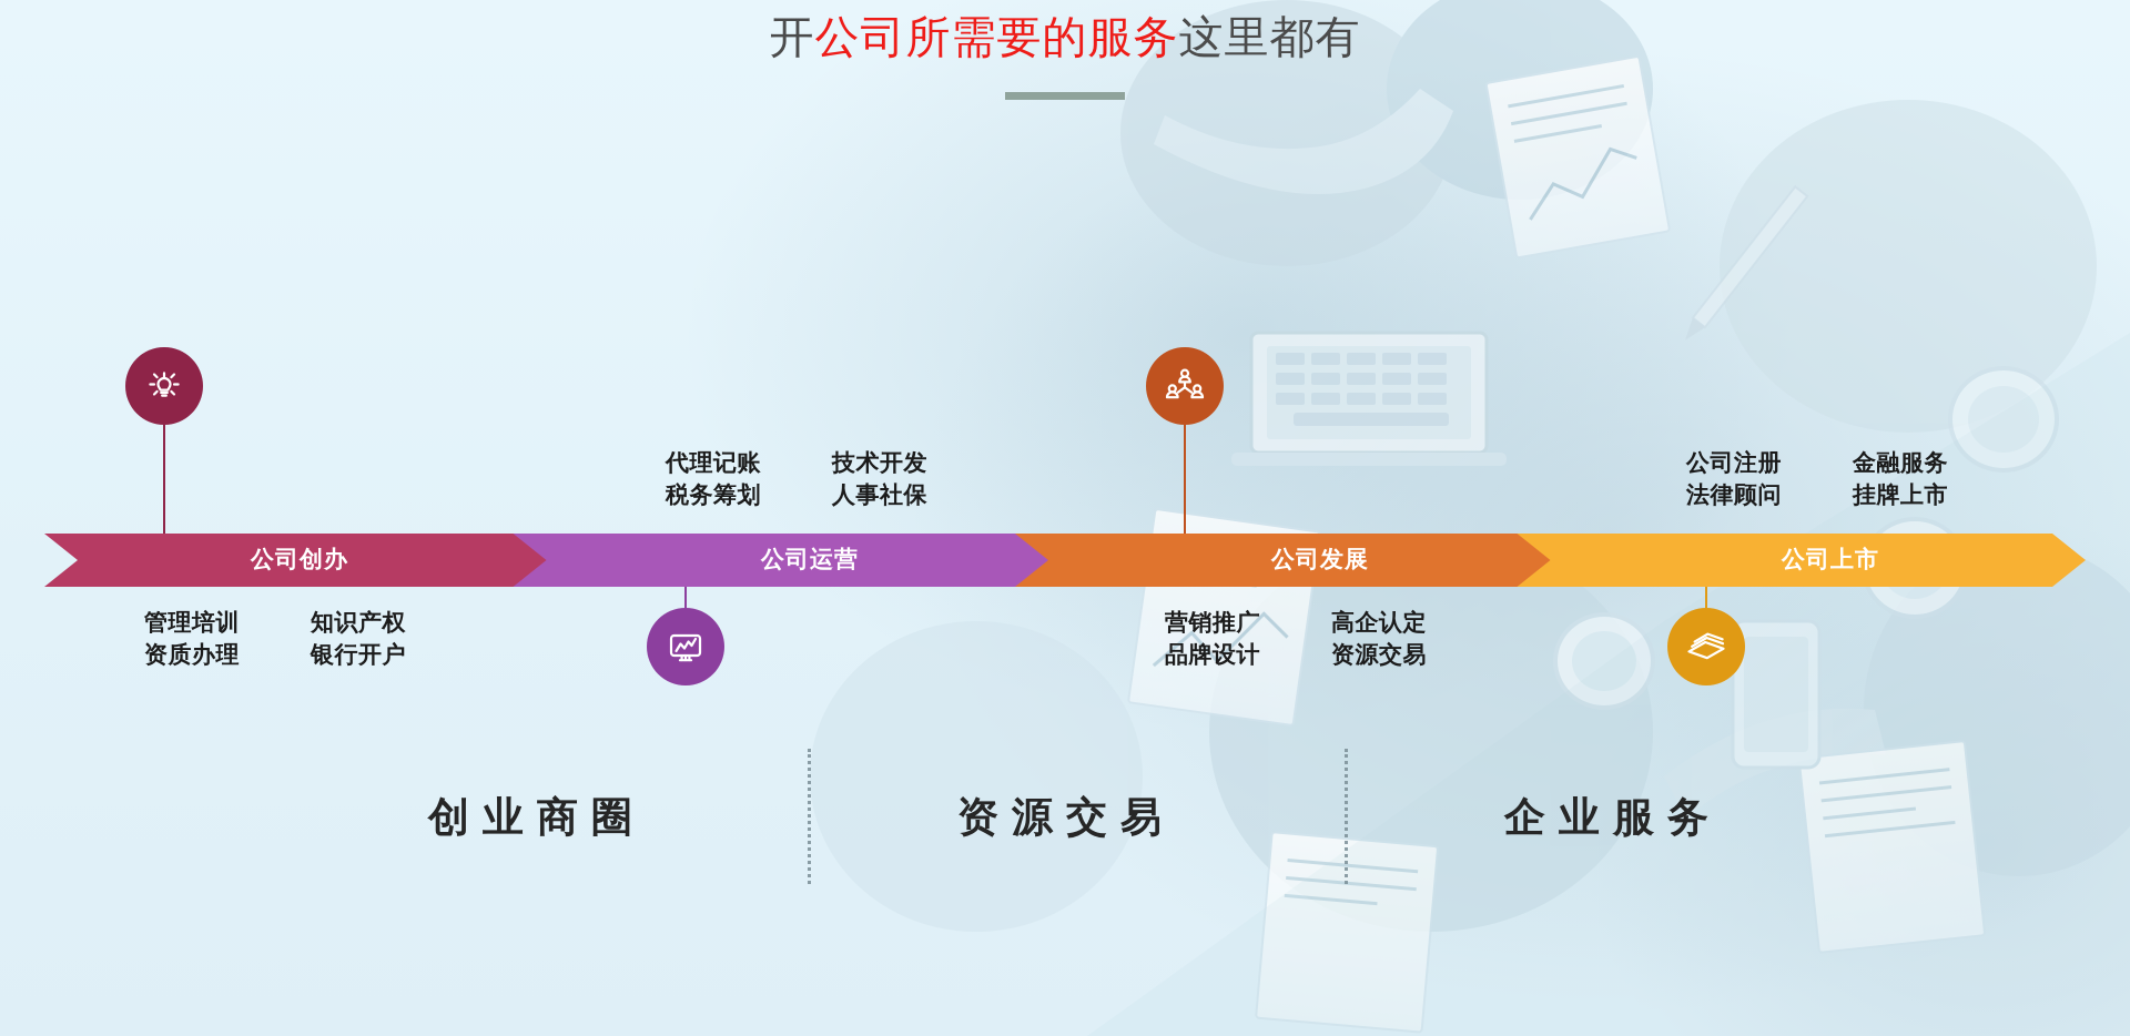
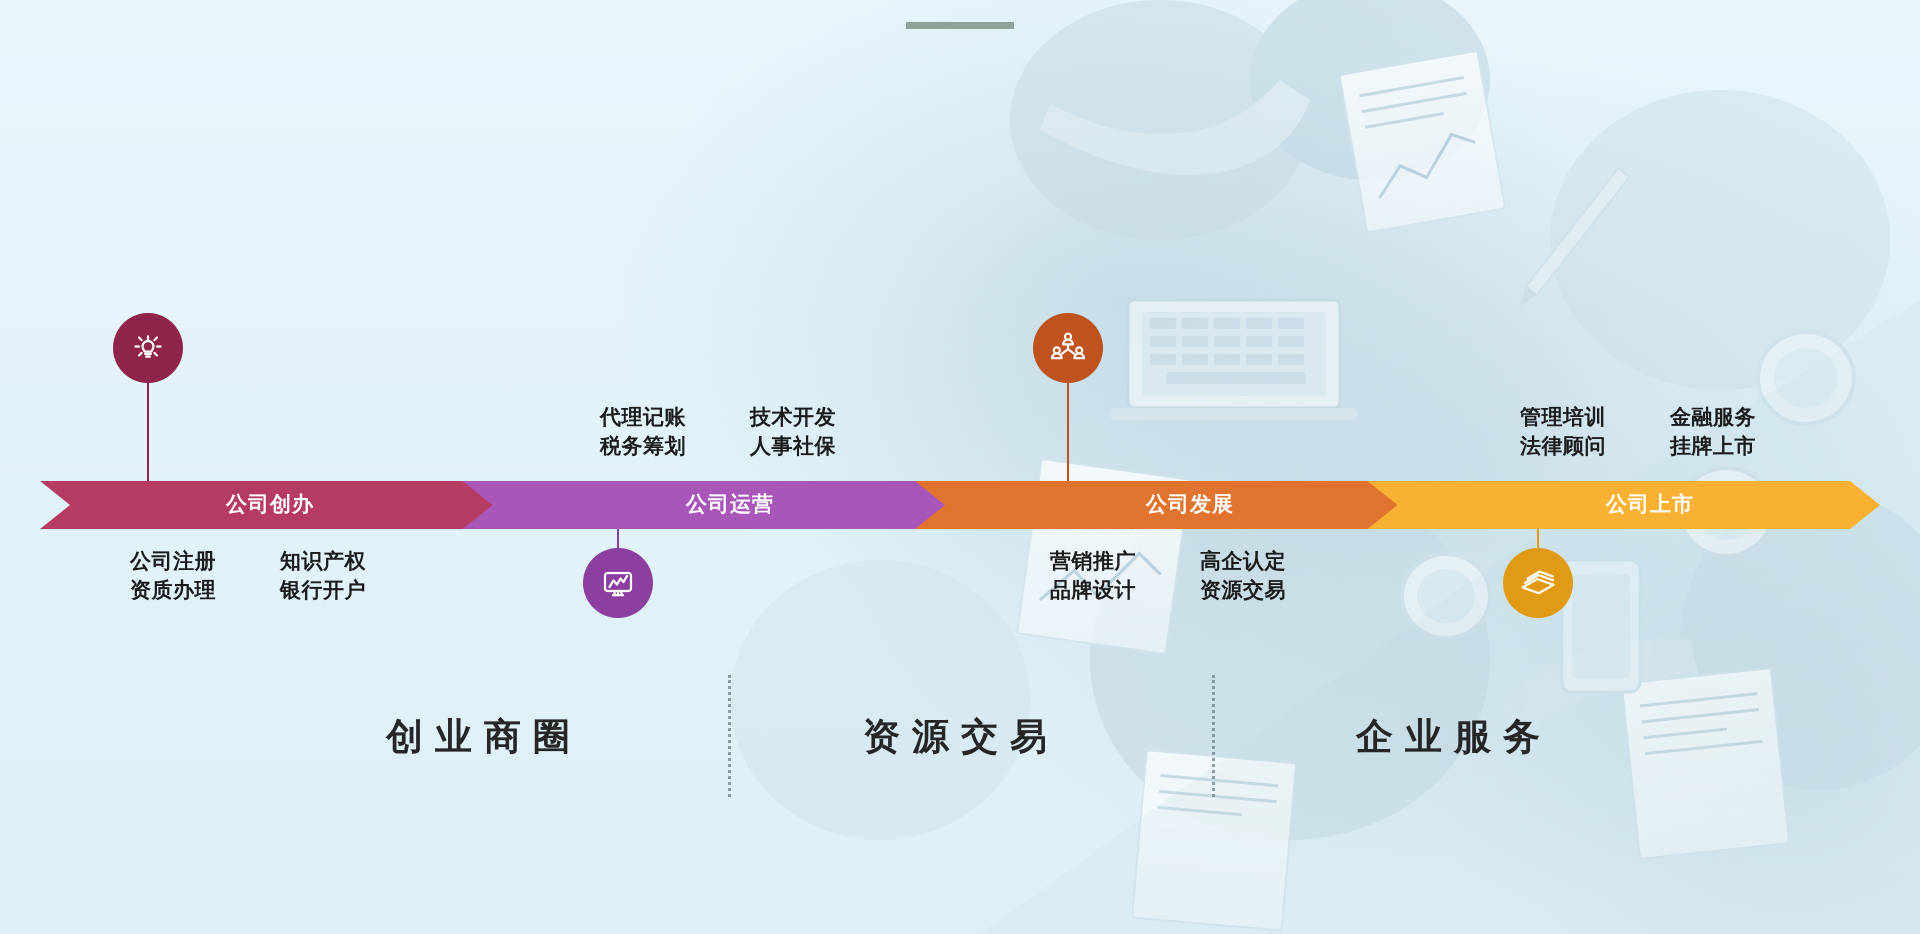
- 开公司所需要的服务这里都有
  公司创办
- 管理培训
+ 公司注册
  资质办理
  知识产权
  银行开户
  公司运营
  代理记账
  税务筹划
  技术开发
  人事社保
  公司发展
  营销推广
  品牌设计
  高企认定
  资源交易
  公司上市
- 公司注册
+ 管理培训
  法律顾问
  金融服务
  挂牌上市
  创业商圈
  资源交易
  企业服务
